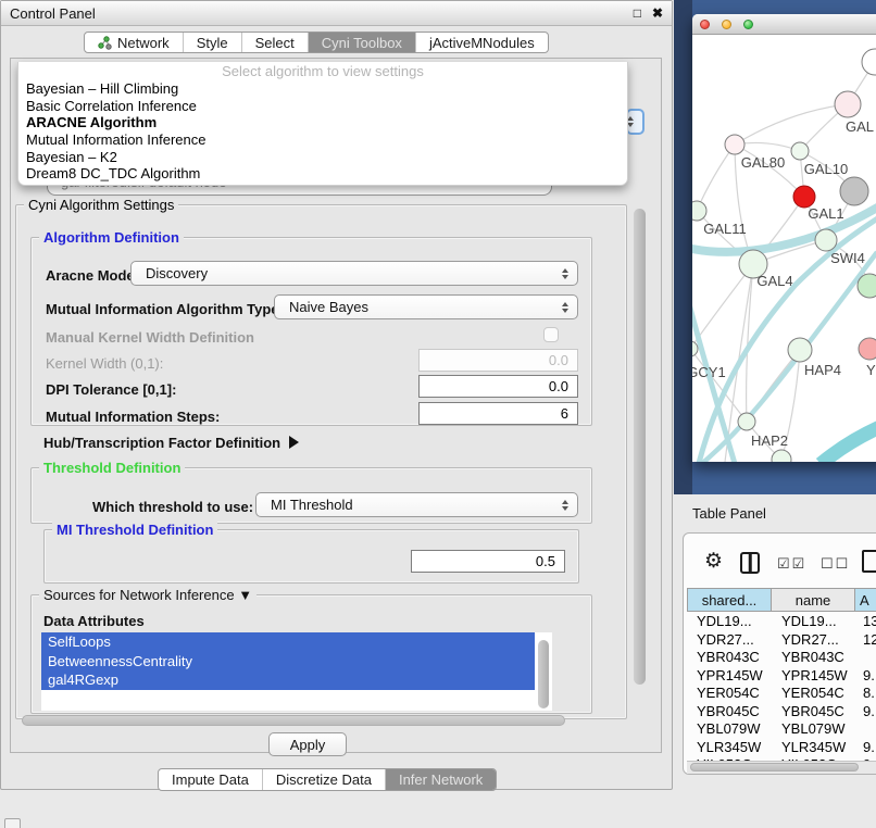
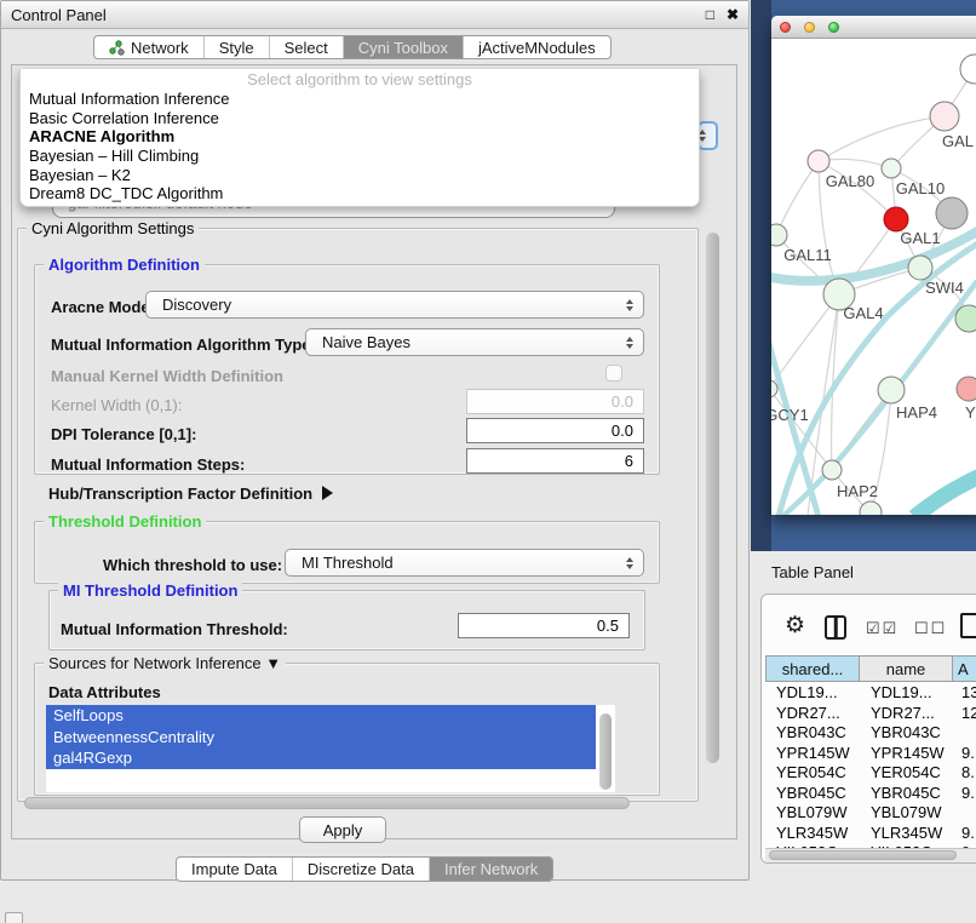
  Control Panel
  □
  ✖
  Network
  Style
  Select
  Cyni Toolbox
  jActiveMNodules
  Select algorithm to view settings
- Bayesian – Hill Climbing
+ Mutual Information Inference
  Basic Correlation Inference
  ARACNE Algorithm
- Mutual Information Inference
+ Bayesian – Hill Climbing
  Bayesian – K2
  Dream8 DC_TDC Algorithm
  Cyni Algorithm Settings
  Algorithm Definition
  Aracne Mod
  Discovery
  Mutual Information Algorithm Typ
  Naive Bayes
  Manual Kernel Width Definition
  Kernel Width (0,1):
  0.0
  DPI Tolerance [0,1]:
  0.0
  Mutual Information Steps:
  6
  Hub/Transcription Factor Definition
  Threshold Definition
  Which threshold to use:
  MI Threshold
  MI Threshold Definition
+ Mutual Information Threshold:
  0.5
  Sources for Network Inference ▼
  Data Attributes
  SelfLoops
  BetweennessCentrality
  gal4RGexp
  Apply
  Impute Data
  Discretize Data
  Infer Network
  GAL
  GAL80
  GAL10
  GAL1
  GAL11
  SWI4
  GAL4
  GCY1
  HAP4
  Y
  HAP2
  Table Panel
  ⚙
  ☑☑
  ☐☐
  shared...
  name
  A
  YDL19...
  YDL19...
  13
  YDR27...
  YDR27...
  12
  YBR043C
  YBR043C
  YPR145W
  YPR145W
  9.
  YER054C
  YER054C
  8.
  YBR045C
  YBR045C
  9.
  YBL079W
  YBL079W
  YLR345W
  YLR345W
  9.
